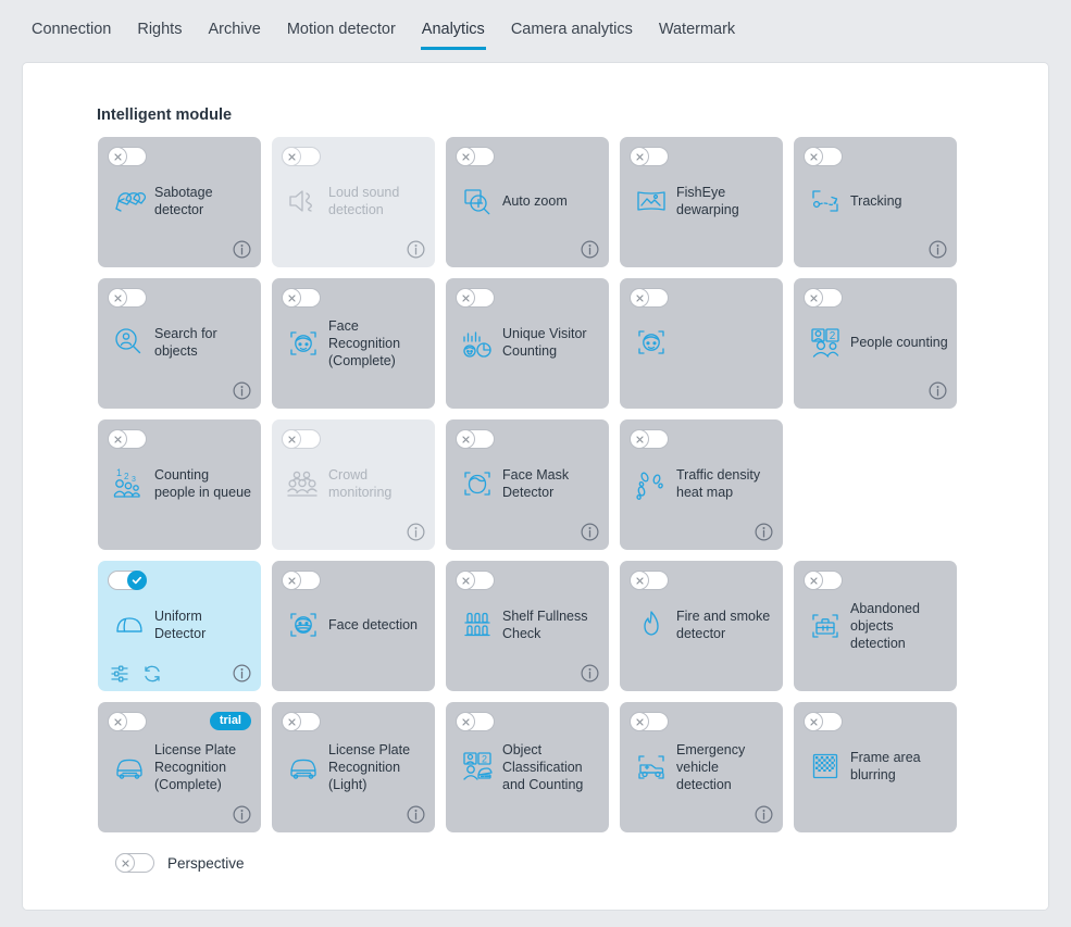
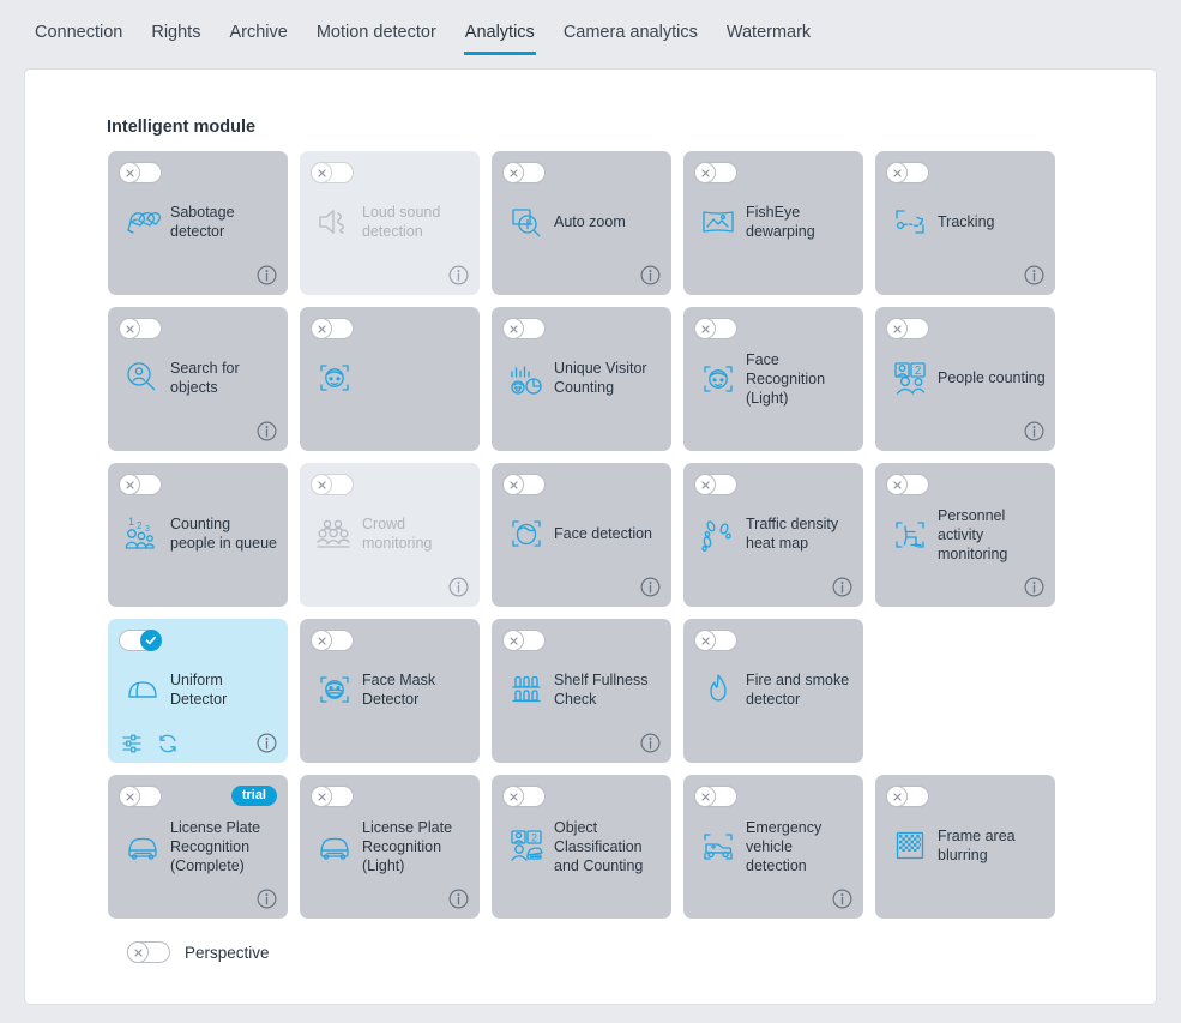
  Connection
  Rights
  Archive
  Motion detector
  Analytics
  Camera analytics
  Watermark
  Intelligent module
  Sabotage detector
  Loud sound detection
  Auto zoom
  FishEye dewarping
  Tracking
  Search for objects
- Face Recognition (Complete)
  Unique Visitor Counting
+ Face Recognition (Light)
  2
  People counting
  1
  2
  Counting people in queue
  Crowd monitoring
- Face Mask Detector
+ Face detection
  Traffic density heat map
+ Personnel activity monitoring
  Uniform Detector
- Face detection
+ Face Mask Detector
  Shelf Fullness Check
  Fire and smoke detector
- Abandoned objects detection
  trial
  License Plate Recognition (Complete)
  License Plate Recognition (Light)
  2
  Object Classification and Counting
  Emergency vehicle detection
  Frame area blurring
  Perspective
